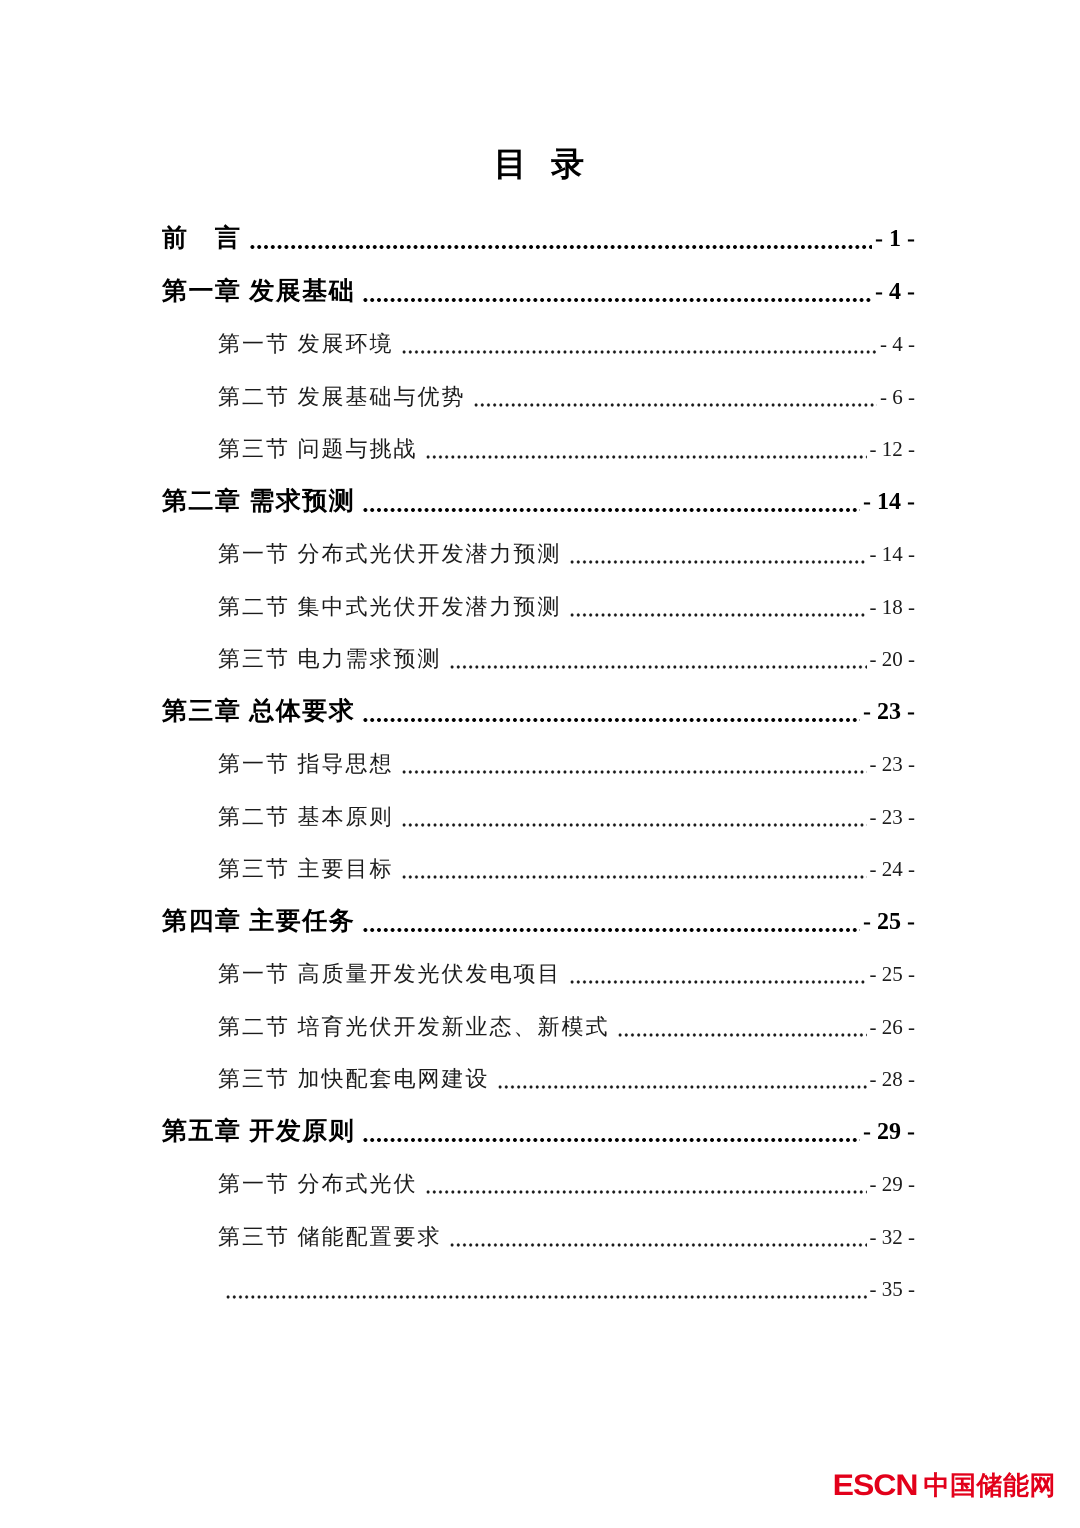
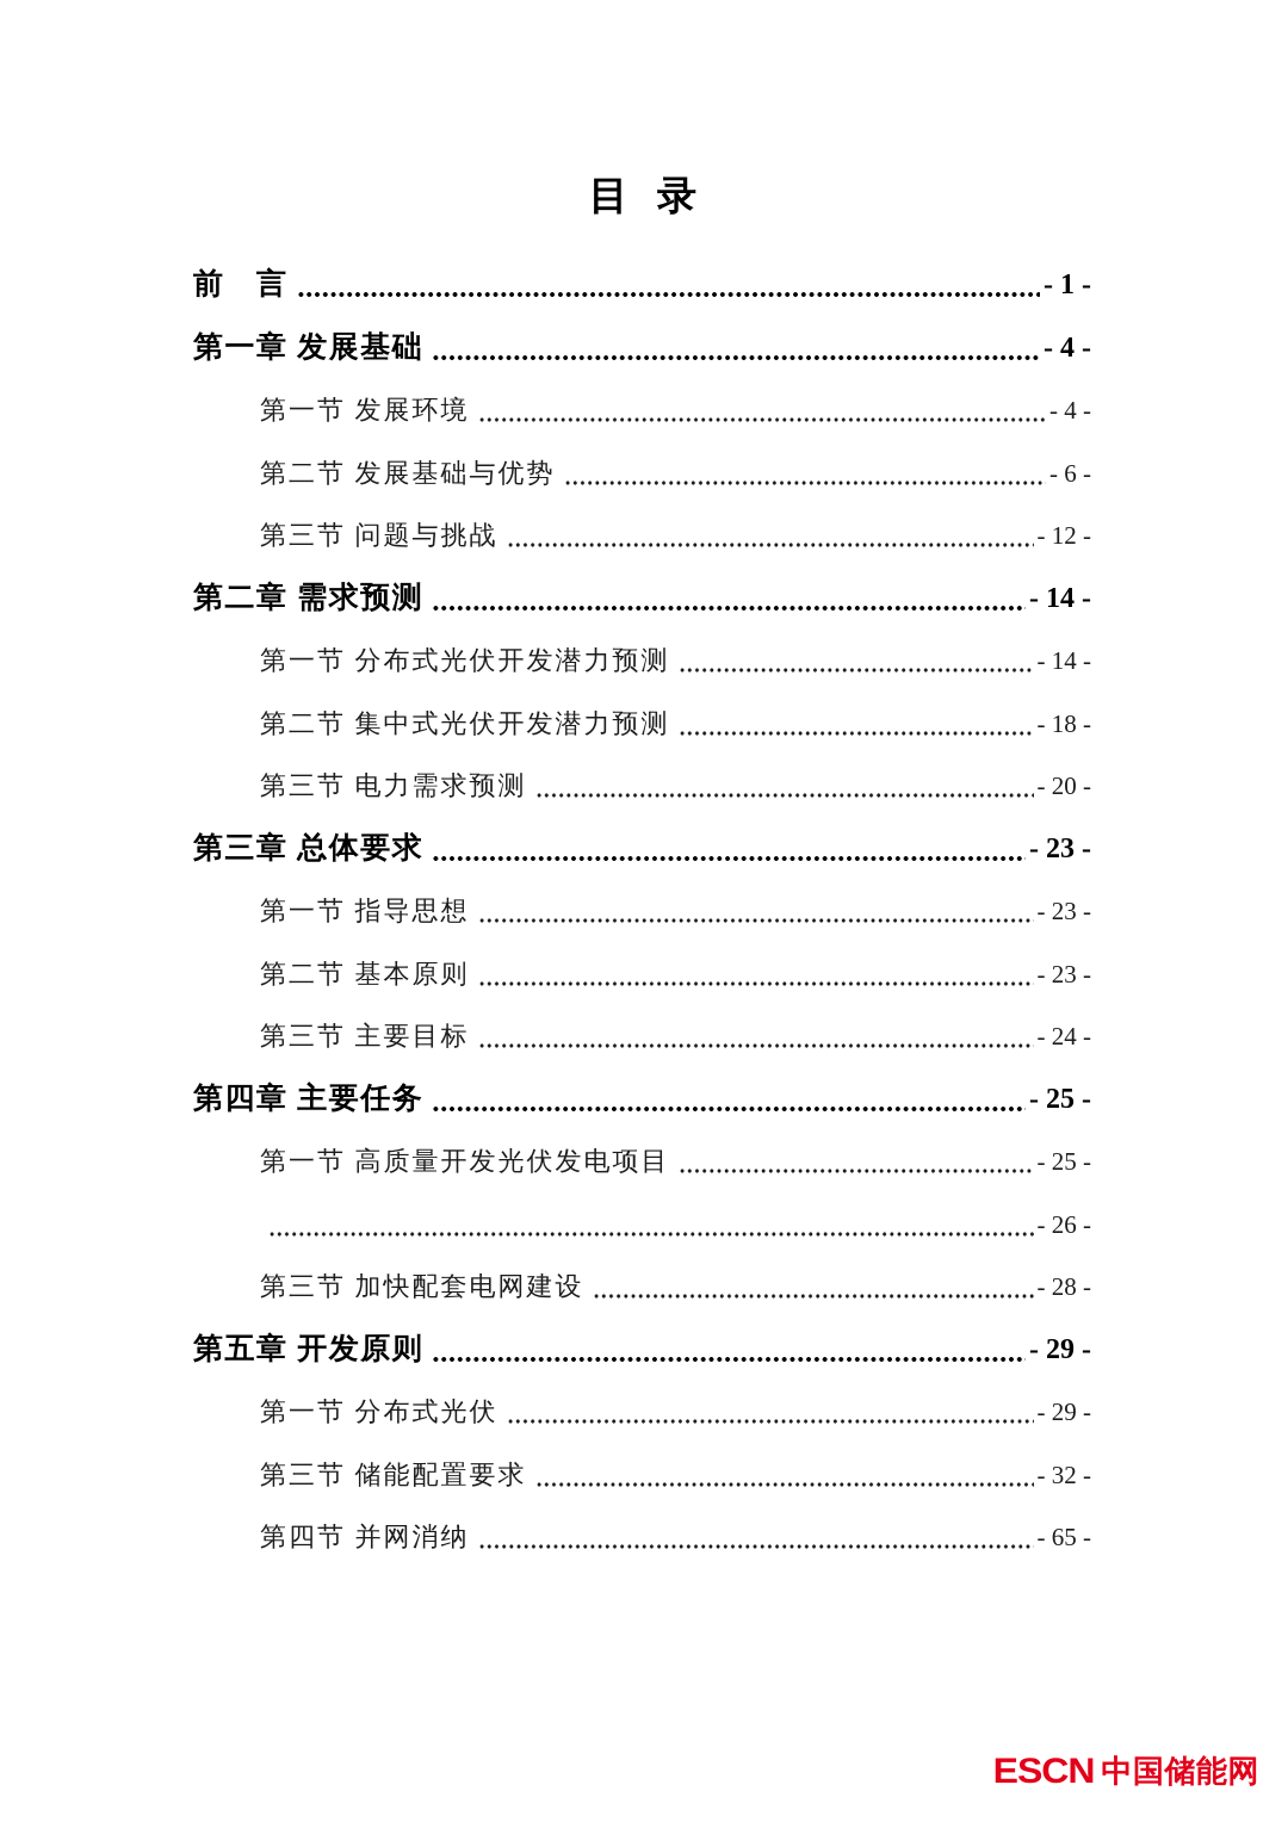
  目 录
  前 言
  - 1 -
  第一章 发展基础
  - 4 -
  第一节 发展环境
  - 4 -
  第二节 发展基础与优势
  - 6 -
  第三节 问题与挑战
  - 12 -
  第二章 需求预测
  - 14 -
  第一节 分布式光伏开发潜力预测
  - 14 -
  第二节 集中式光伏开发潜力预测
  - 18 -
  第三节 电力需求预测
  - 20 -
  第三章 总体要求
  - 23 -
  第一节 指导思想
  - 23 -
  第二节 基本原则
  - 23 -
  第三节 主要目标
  - 24 -
  第四章 主要任务
  - 25 -
  第一节 高质量开发光伏发电项目
  - 25 -
- 第二节 培育光伏开发新业态、新模式
  - 26 -
  第三节 加快配套电网建设
  - 28 -
  第五章 开发原则
  - 29 -
  第一节 分布式光伏
  - 29 -
  第三节 储能配置要求
  - 32 -
+ 第四节 并网消纳
- - 35 -
+ - 65 -
  ESCN
  中国储能网
